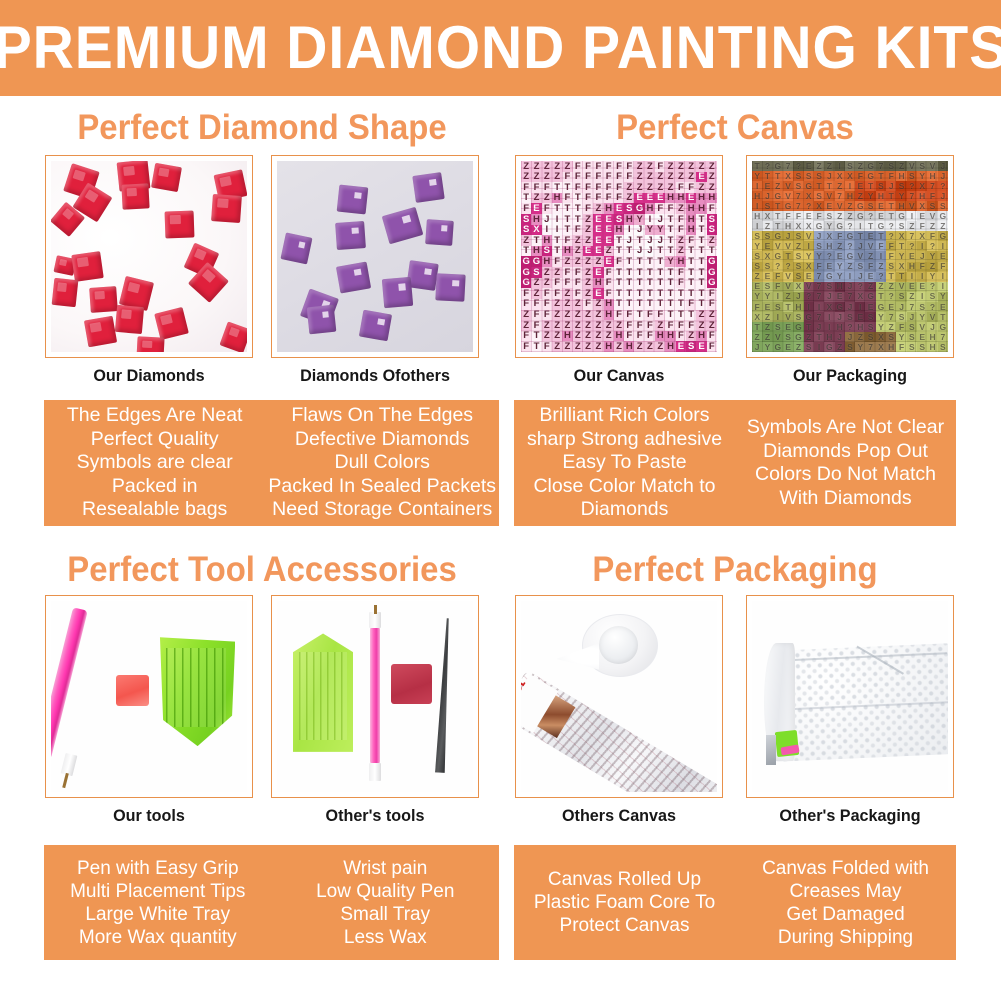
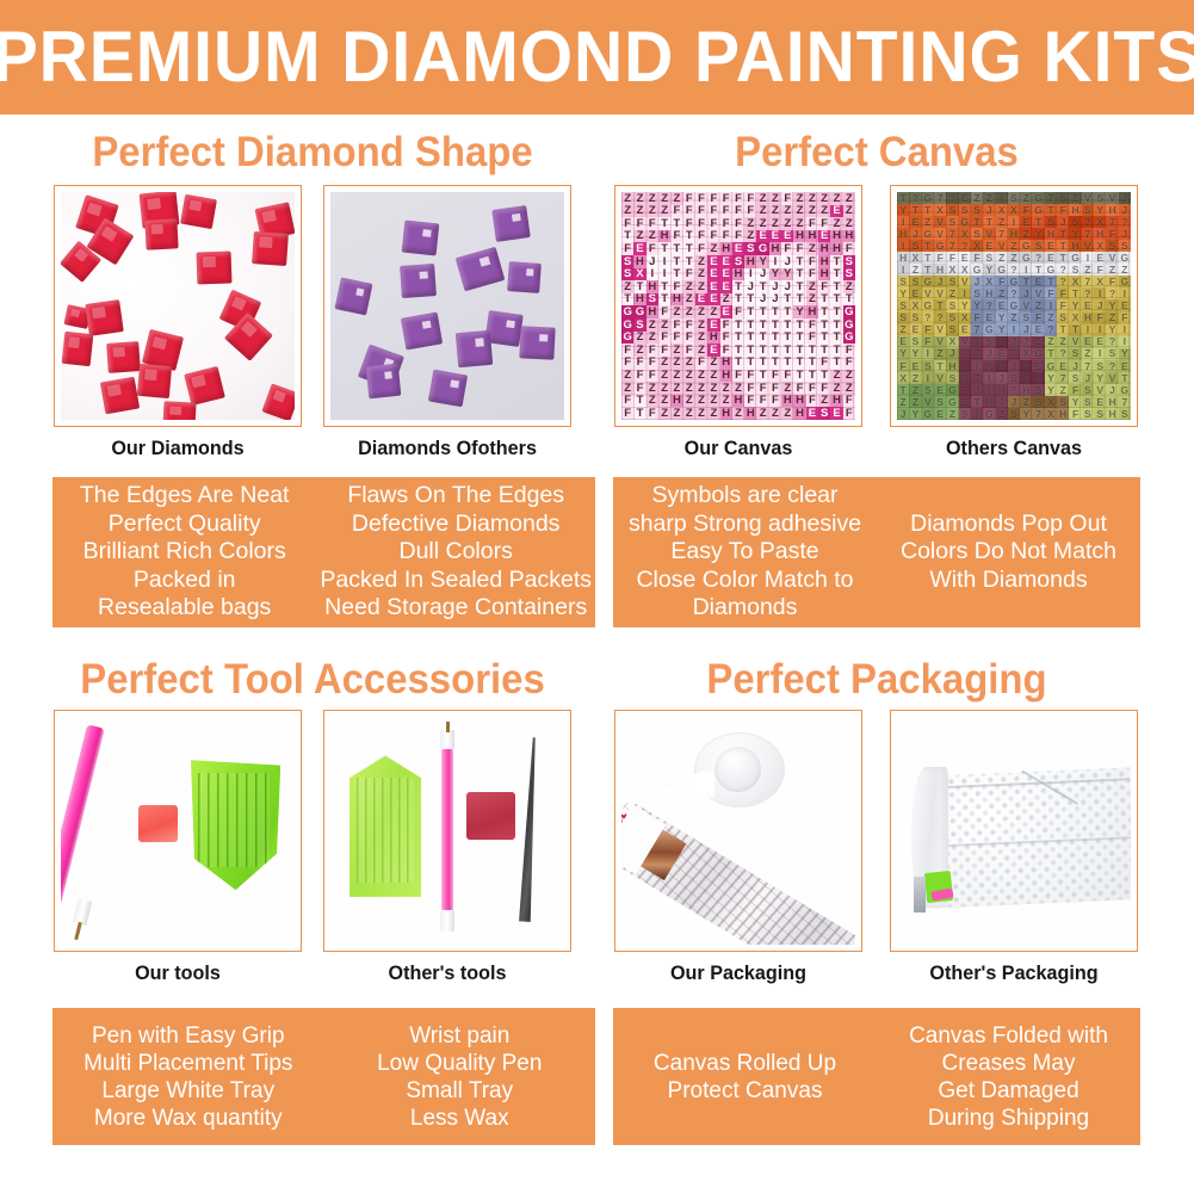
  PREMIUM DIAMOND PAINTING KITS
  Perfect Diamond Shape
  Perfect Canvas
  Perfect Tool Accessories
  Perfect Packaging
  Our Diamonds
  Diamonds Ofothers
  Our Canvas
- Our Packaging
+ Others Canvas
  The Edges Are Neat
  Perfect Quality
- Symbols are clear
+ Brilliant Rich Colors
  Packed in
  Resealable bags
  Flaws On The Edges
  Defective Diamonds
  Dull Colors
  Packed In Sealed Packets
  Need Storage Containers
- Brilliant Rich Colors
+ Symbols are clear
  sharp Strong adhesive
  Easy To Paste
  Close Color Match to
  Diamonds
- Symbols Are Not Clear
  Diamonds Pop Out
  Colors Do Not Match
  With Diamonds
  Our tools
  Other's tools
- Others Canvas
+ Our Packaging
  Other's Packaging
  Pen with Easy Grip
  Multi Placement Tips
  Large White Tray
  More Wax quantity
  Wrist pain
  Low Quality Pen
  Small Tray
  Less Wax
  Canvas Rolled Up
- Plastic Foam Core To
  Protect Canvas
  Canvas Folded with
  Creases May
  Get Damaged
  During Shipping
